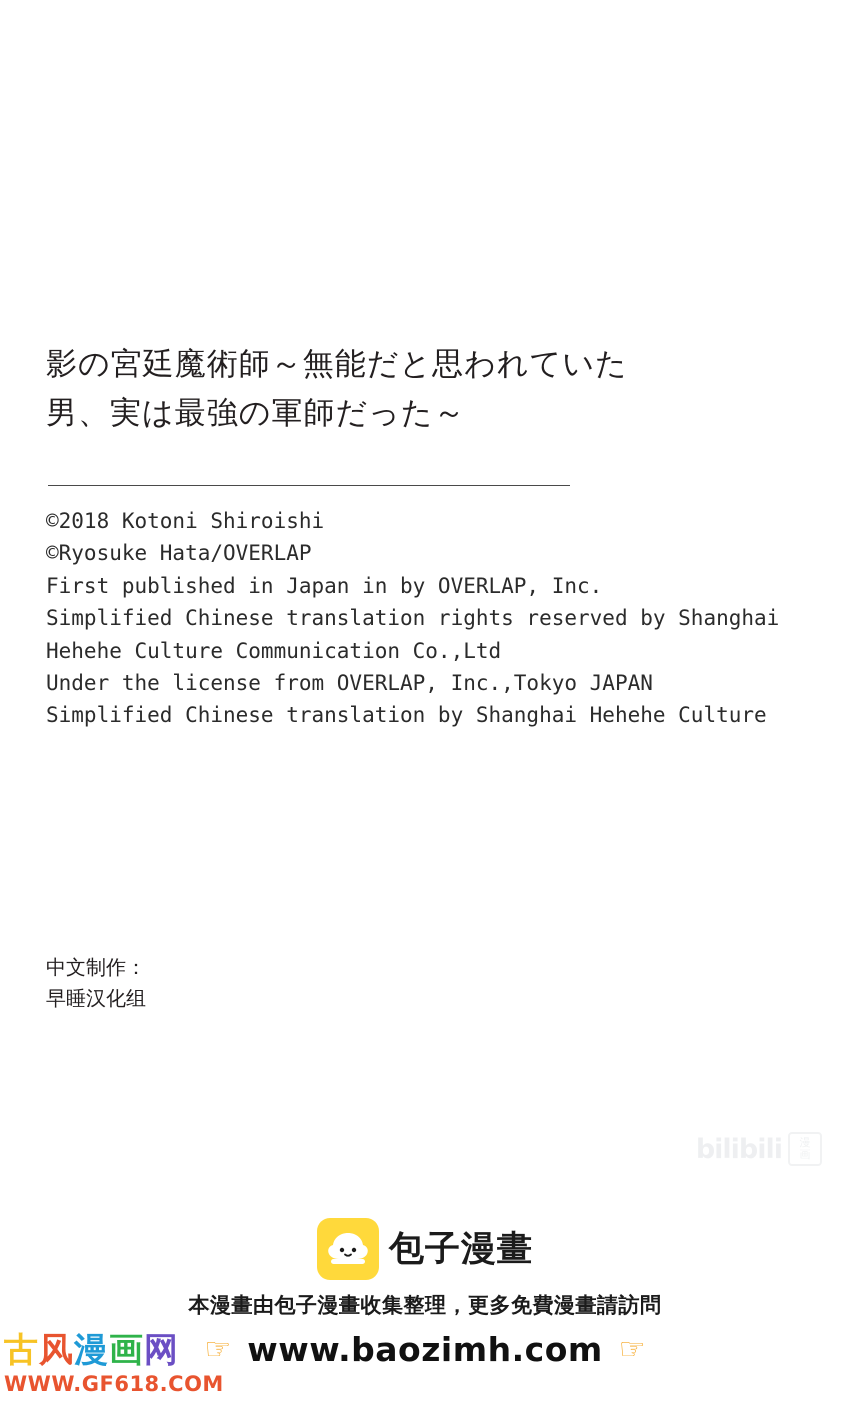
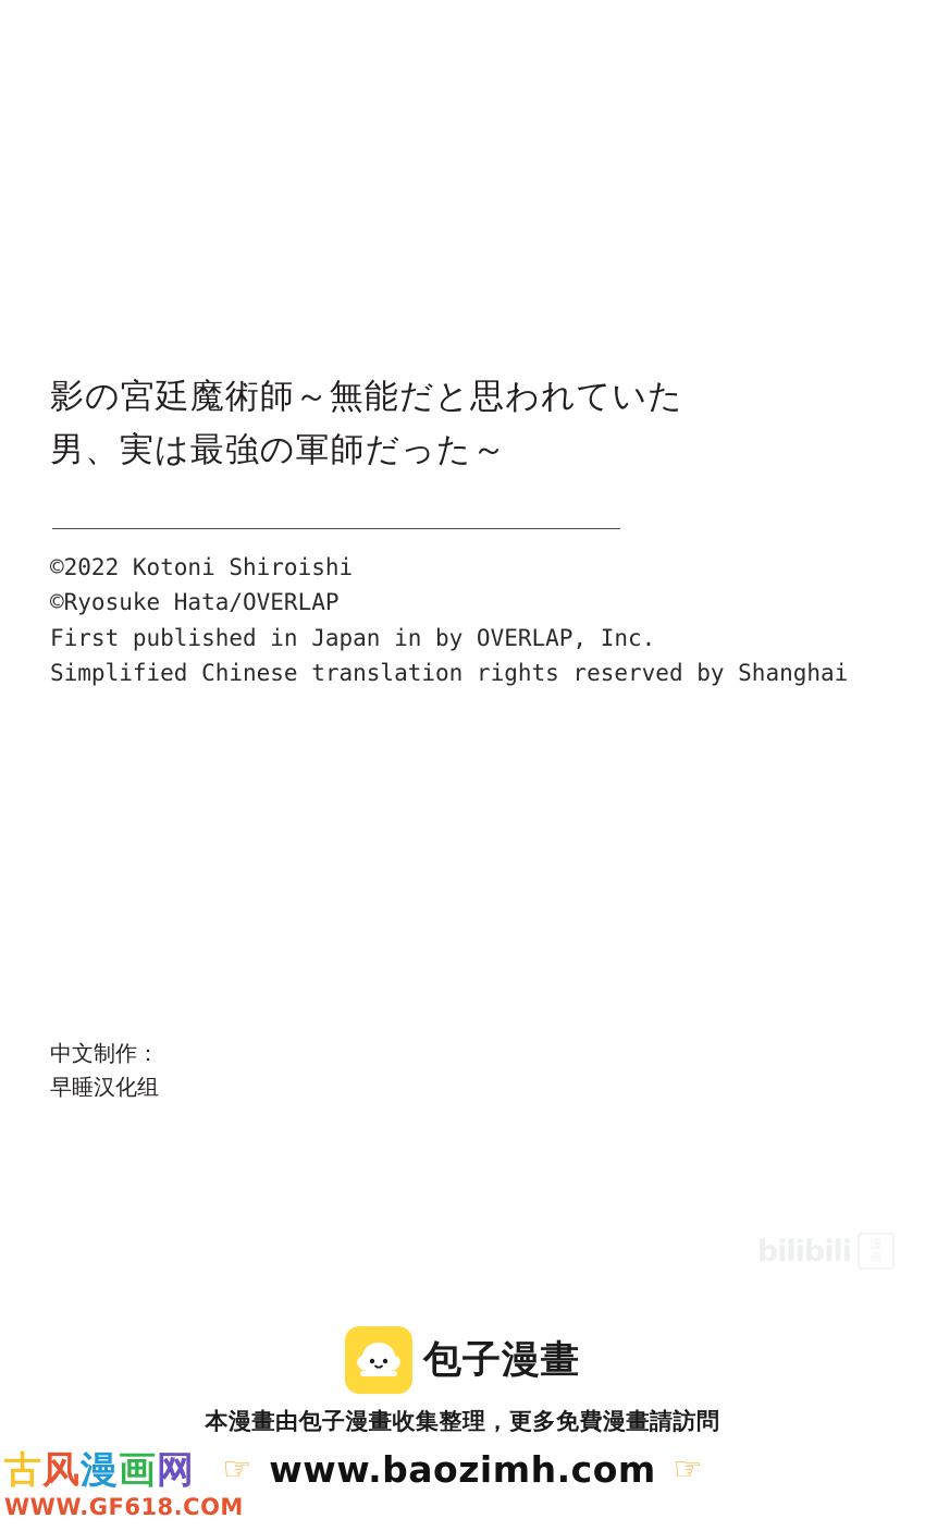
  影の宮廷魔術師～無能だと思われていた
  男、実は最強の軍師だった～
- ©2018 Kotoni Shiroishi
+ ©2022 Kotoni Shiroishi
  ©Ryosuke Hata/OVERLAP
  First published in Japan in by OVERLAP, Inc.
  Simplified Chinese translation rights reserved by Shanghai
- Hehehe Culture Communication Co.,Ltd
- Under the license from OVERLAP, Inc.,Tokyo JAPAN
- Simplified Chinese translation by Shanghai Hehehe Culture
  中文制作：
  早睡汉化组
  包子漫畫
  本漫畫由包子漫畫收集整理，更多免費漫畫請訪問
  ☞
  www.baozimh.com
  ☞
  古风漫画网
  WWW.GF618.COM
